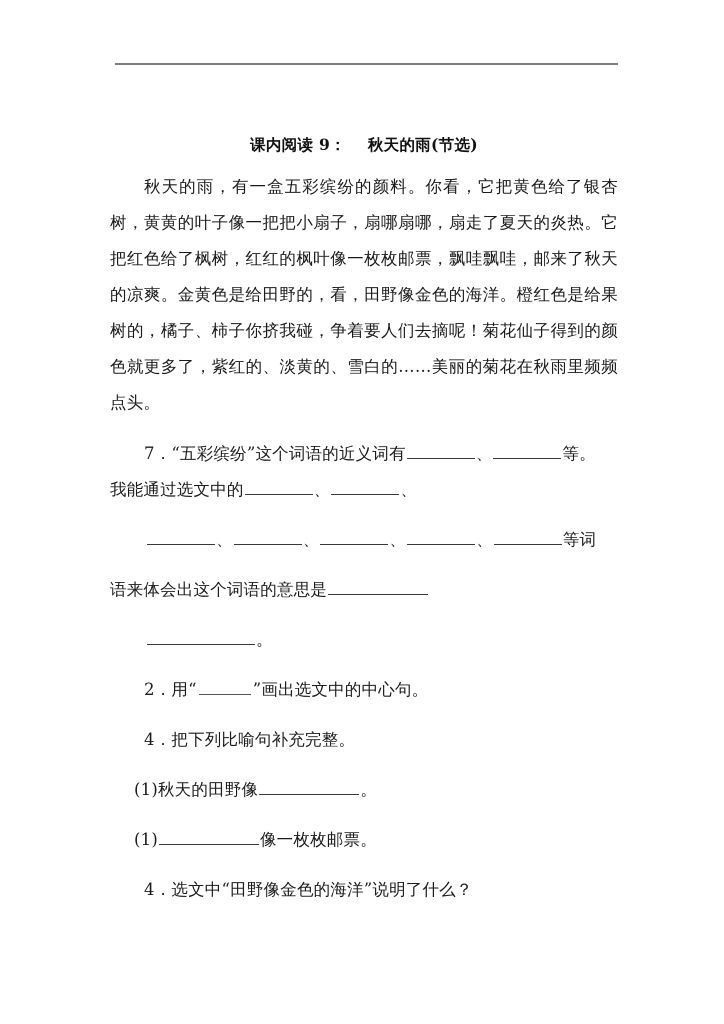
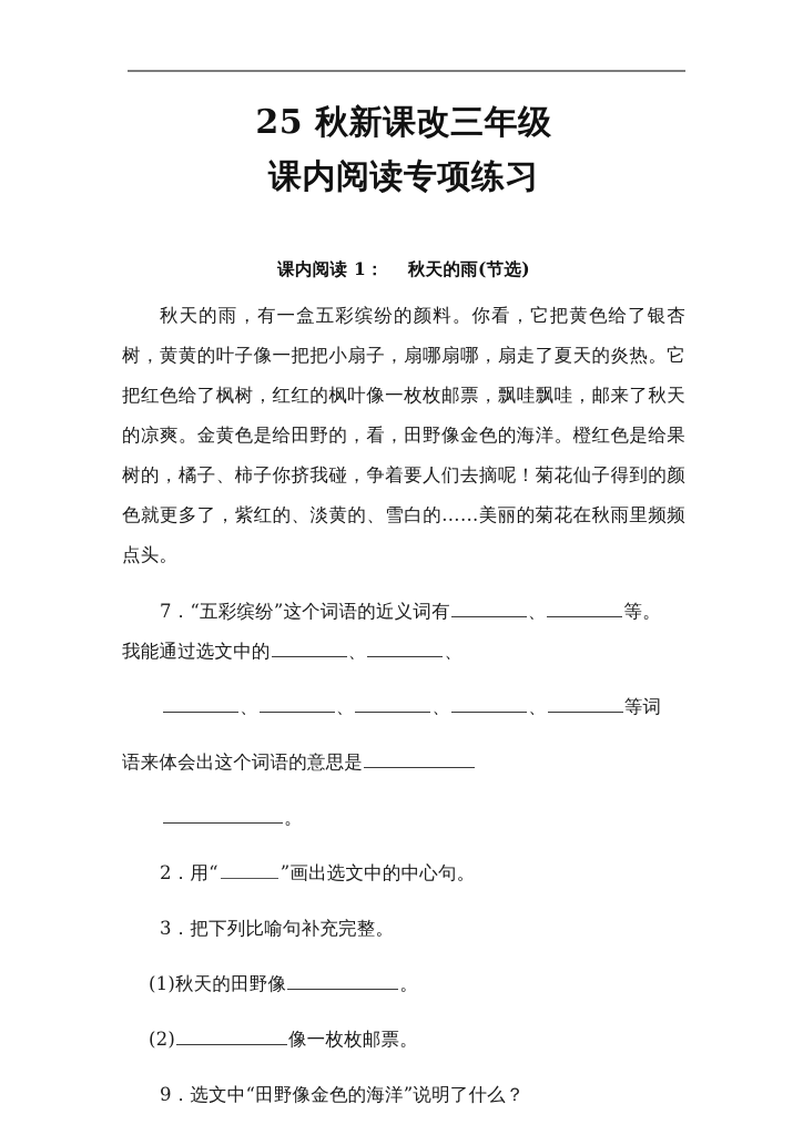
+ 25 秋新课改三年级
+ 课内阅读专项练习
- 课内阅读 9： 秋天的雨(节选)
+ 课内阅读 1： 秋天的雨(节选)
  秋天的雨，有一盒五彩缤纷的颜料。你看，它把黄色给了银杏树，黄黄的叶子像一把把小扇子，扇哪扇哪，扇走了夏天的炎热。它把红色给了枫树，红红的枫叶像一枚枚邮票，飘哇飘哇，邮来了秋天的凉爽。金黄色是给田野的，看，田野像金色的海洋。橙红色是给果树的，橘子、柿子你挤我碰，争着要人们去摘呢！菊花仙子得到的颜色就更多了，紫红的、淡黄的、雪白的……美丽的菊花在秋雨里频频点头。
  7．“五彩缤纷”这个词语的近义词有 、 等。
  我能通过选文中的 、 、
  、 、 、 、 等词
  语来体会出这个词语的意思是
  。
  2．用“ ”画出选文中的中心句。
- 4．把下列比喻句补充完整。
+ 3．把下列比喻句补充完整。
  (1)秋天的田野像 。
- (1) 像一枚枚邮票。
+ (2) 像一枚枚邮票。
- 4．选文中“田野像金色的海洋”说明了什么？
+ 9．选文中“田野像金色的海洋”说明了什么？
